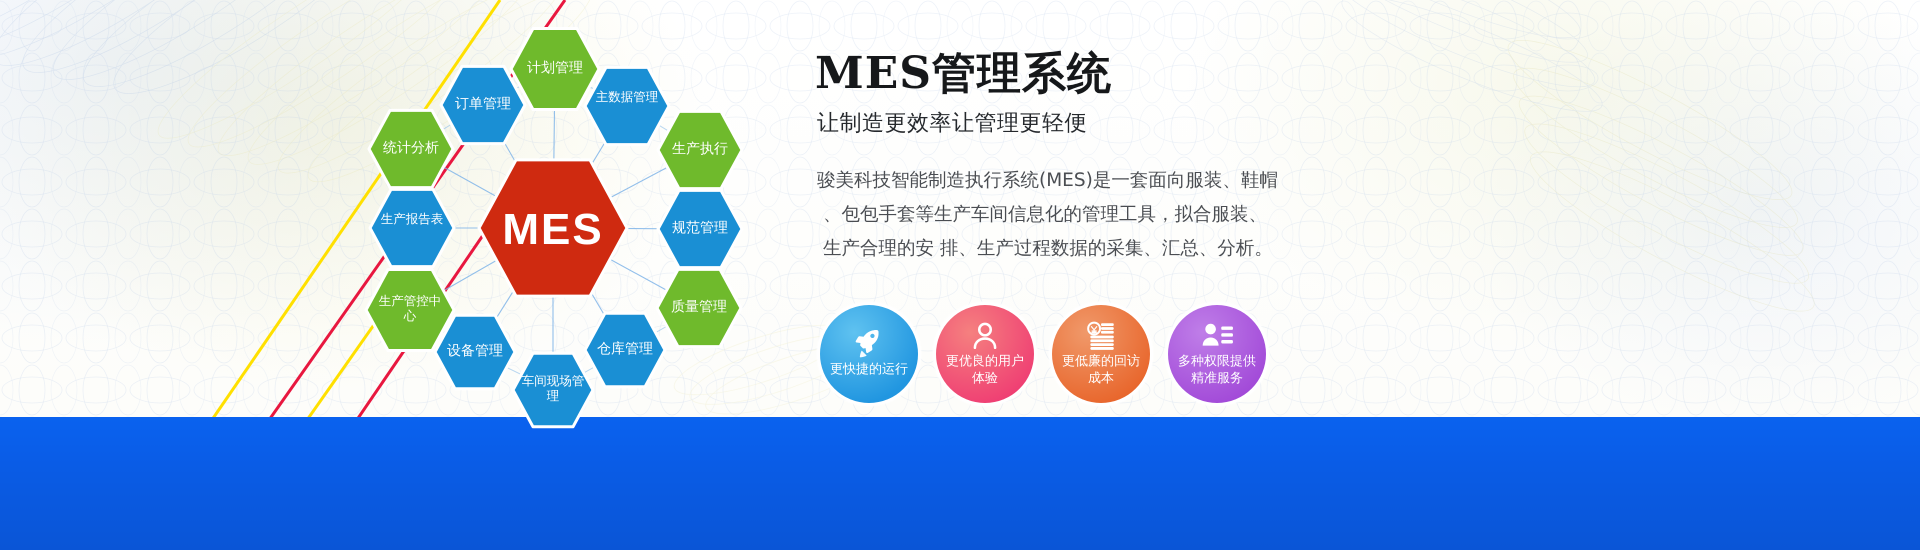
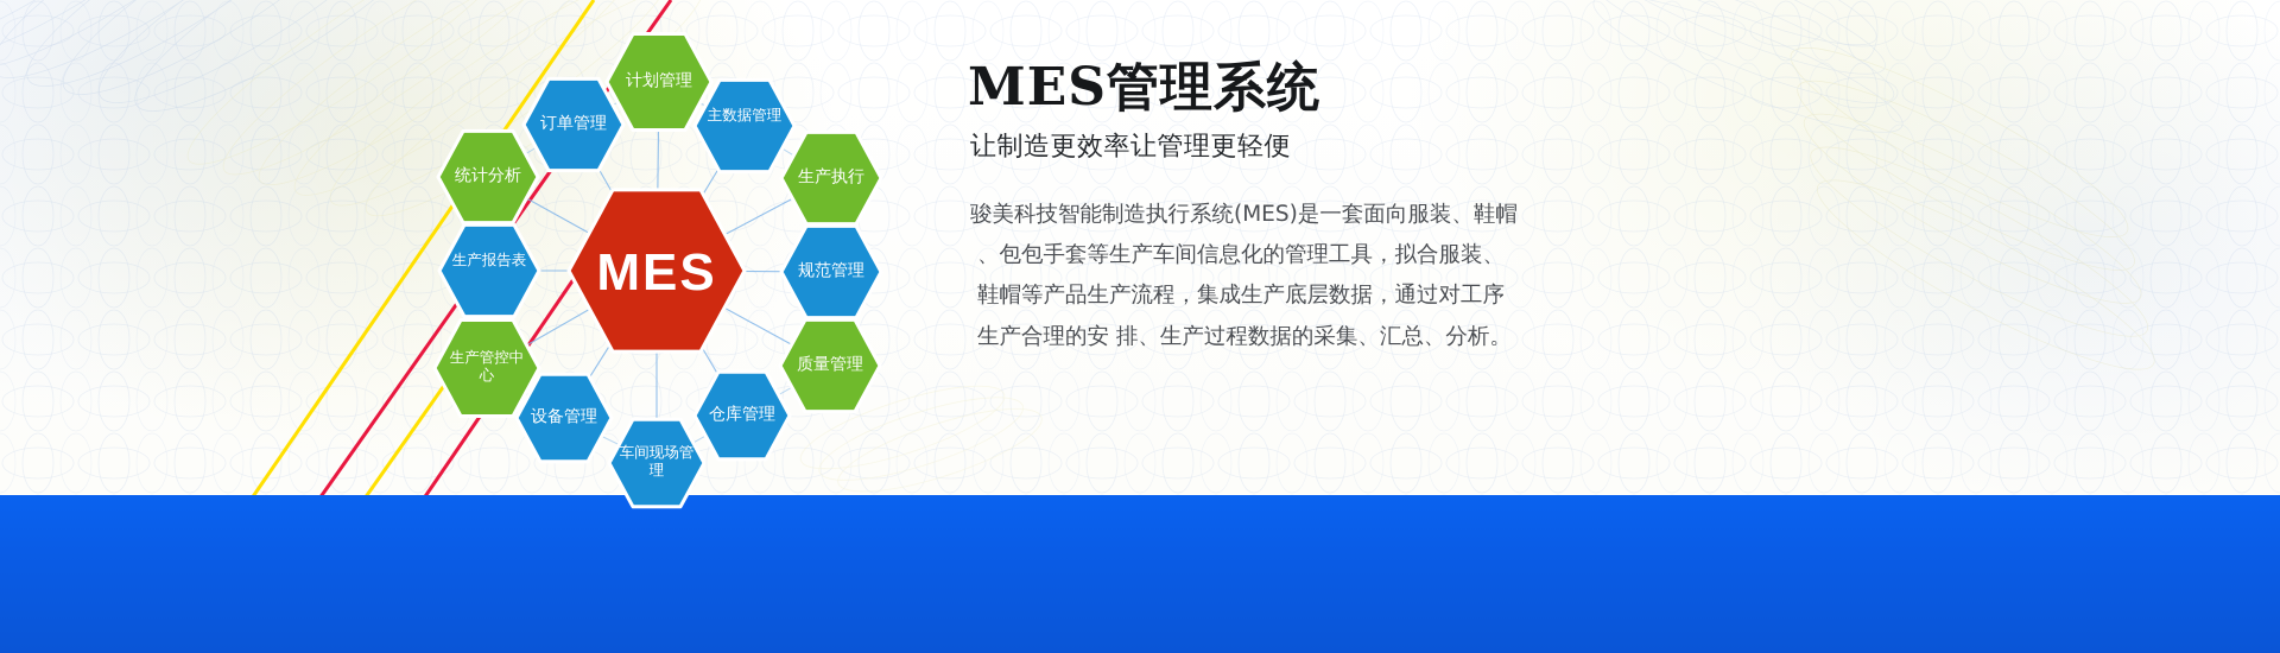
  计划管理
  订单管理
  主数据管理
  统计分析
  生产执行
  生产报告表
  规范管理
  生产管控中心
  质量管理
  设备管理
  仓库管理
  车间现场管理
  MES
  MES管理系统
  让制造更效率让管理更轻便
  骏美科技智能制造执行系统(MES)是一套面向服装、鞋帽
  、包包手套等生产车间信息化的管理工具，拟合服装、
+ 鞋帽等产品生产流程，集成生产底层数据，通过对工序
  生产合理的安 排、生产过程数据的采集、汇总、分析。
- 更快捷的运行
- 更优良的用户
- 体验
- 更低廉的回访
- 成本
- 多种权限提供
- 精准服务
